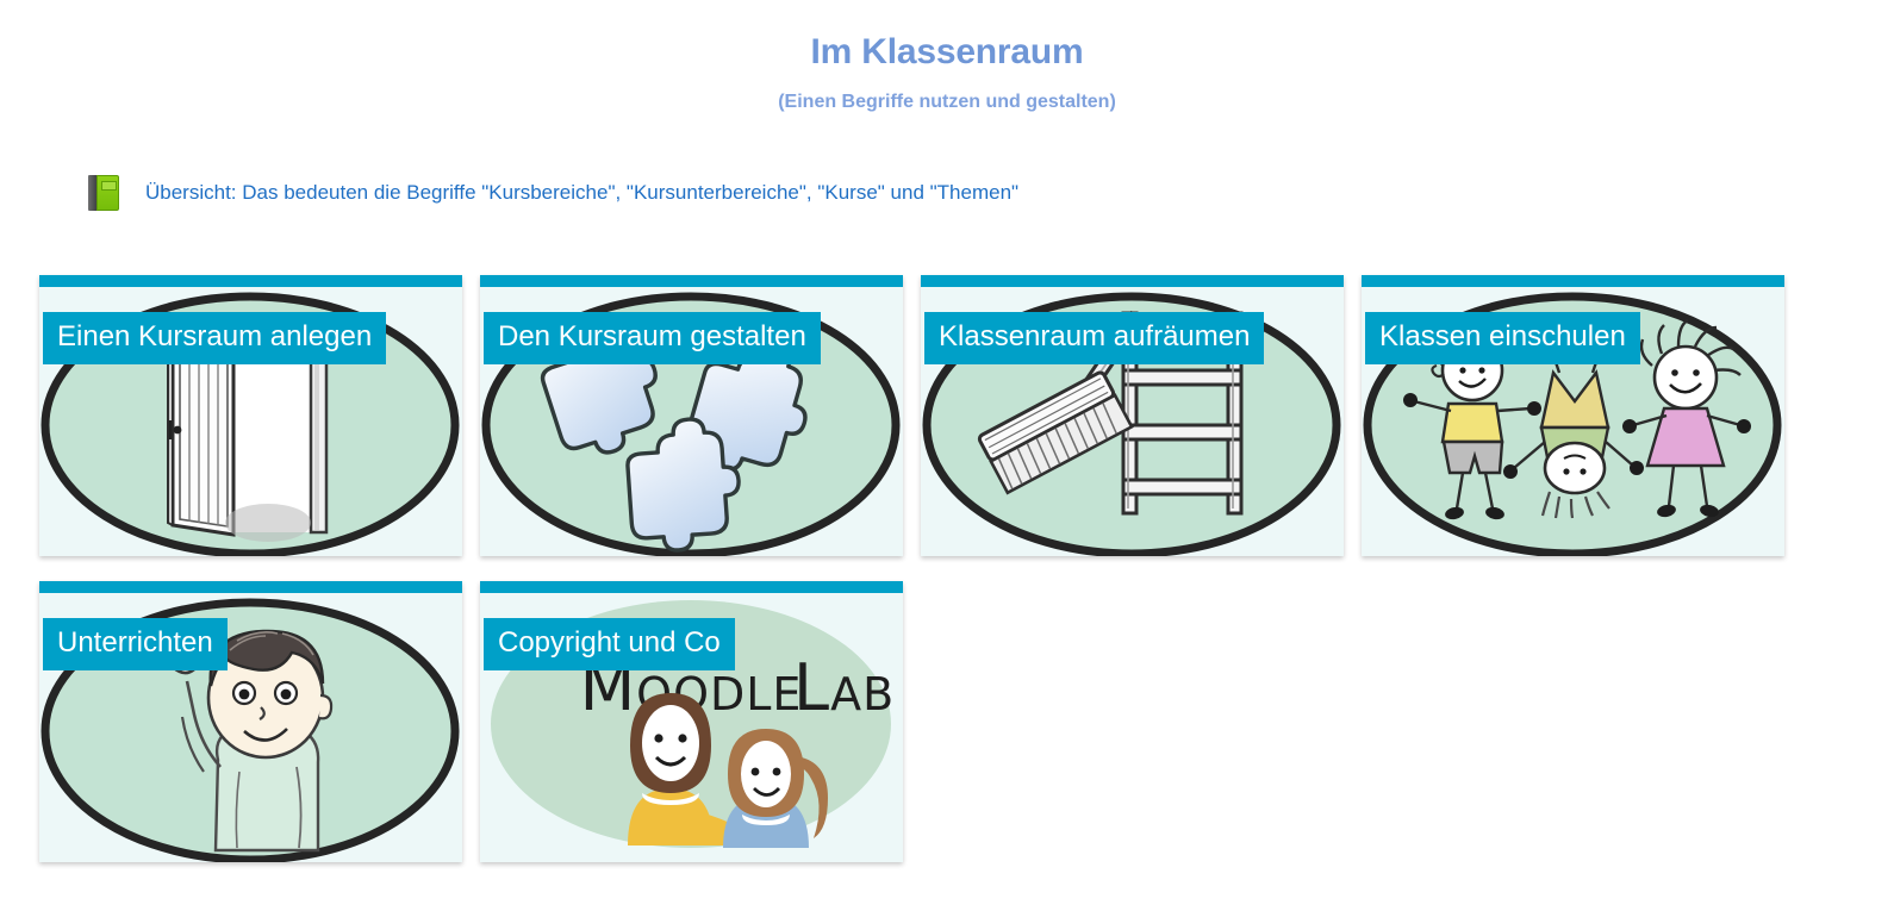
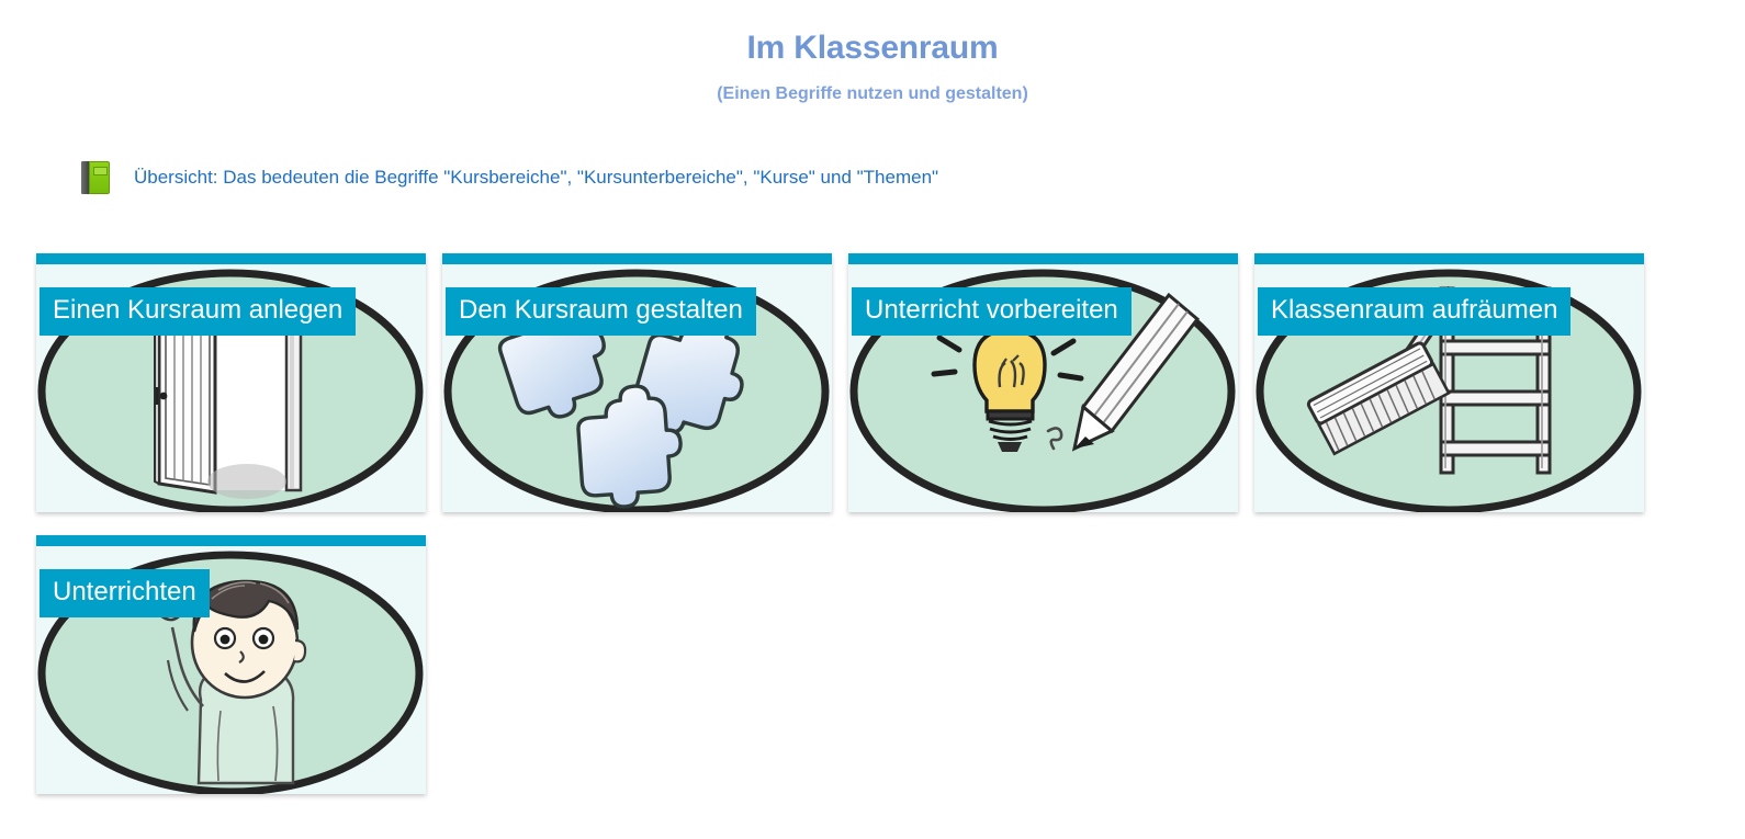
  Im Klassenraum
  (Einen Begriffe nutzen und gestalten)
  Übersicht: Das bedeuten die Begriffe "Kursbereiche", "Kursunterbereiche", "Kurse" und "Themen"
  Einen Kursraum anlegen
  Den Kursraum gestalten
+ Unterricht vorbereiten
  Klassenraum aufräumen
- Klassen einschulen
  Unterrichten
- Moodle
- Lab
- Copyright und Co
